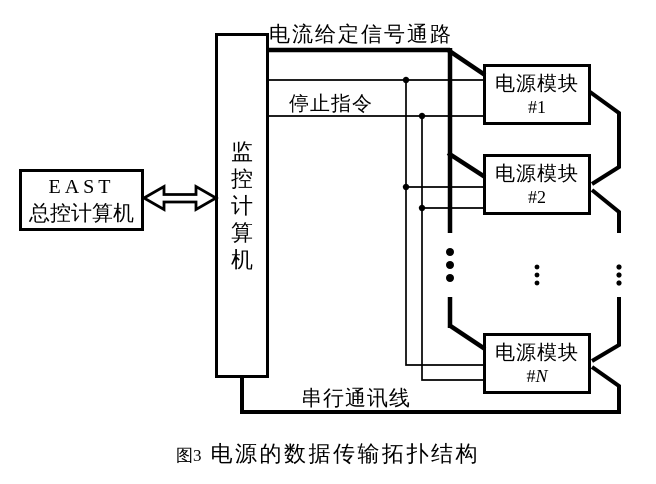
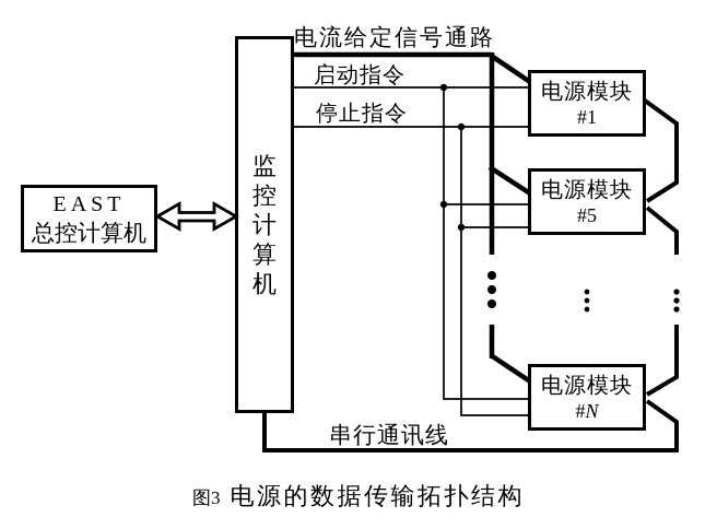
  EAST
  总控计算机
  监控计算机
  电源模块
  #1
  电源模块
- #2
+ #5
  电源模块
  #N
  电流给定信号通路
+ 启动指令
  停止指令
  串行通讯线
  图3
  电源的数据传输拓扑结构
